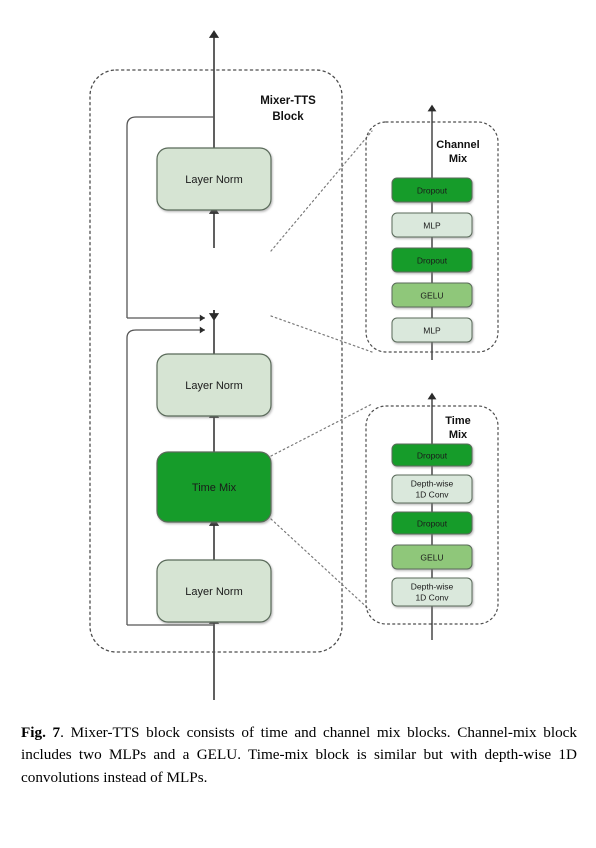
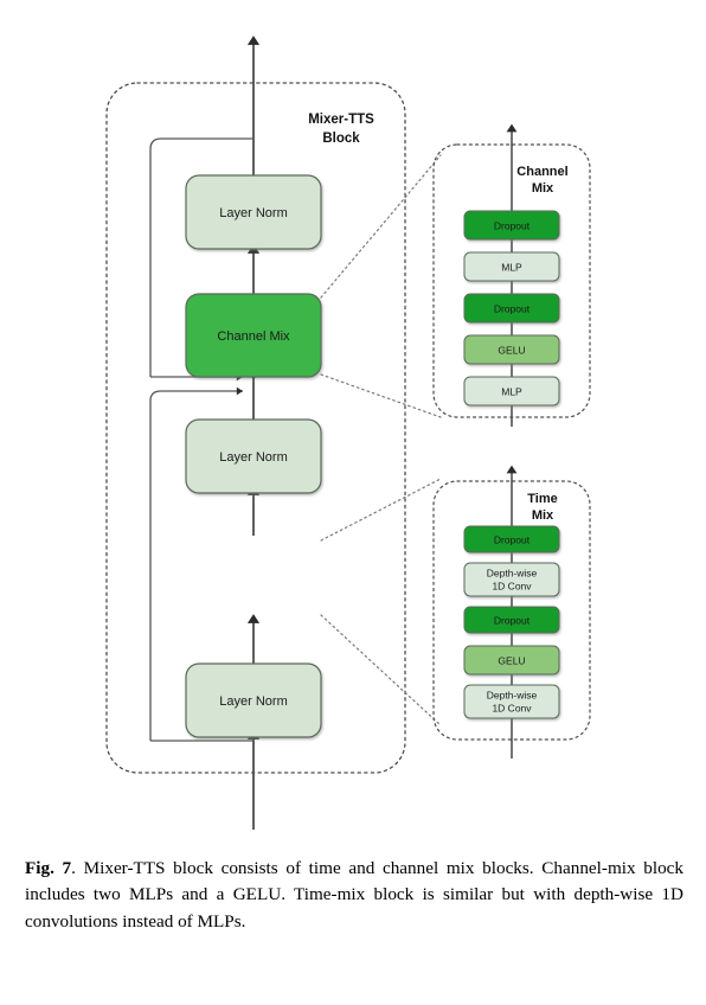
  Mixer-TTS
  Block
  Layer Norm
+ Channel Mix
  Layer Norm
- Time Mix
  Layer Norm
  Channel
  Mix
  Dropout
  MLP
  Dropout
  GELU
  MLP
  Time
  Mix
  Dropout
  Depth-wise
  1D Conv
  Dropout
  GELU
  Depth-wise
  1D Conv
  Fig. 7. Mixer-TTS block consists of time and channel mix blocks. Channel-mix block includes two MLPs and a GELU. Time-mix block is similar but with depth-wise 1D convolutions instead of MLPs.
